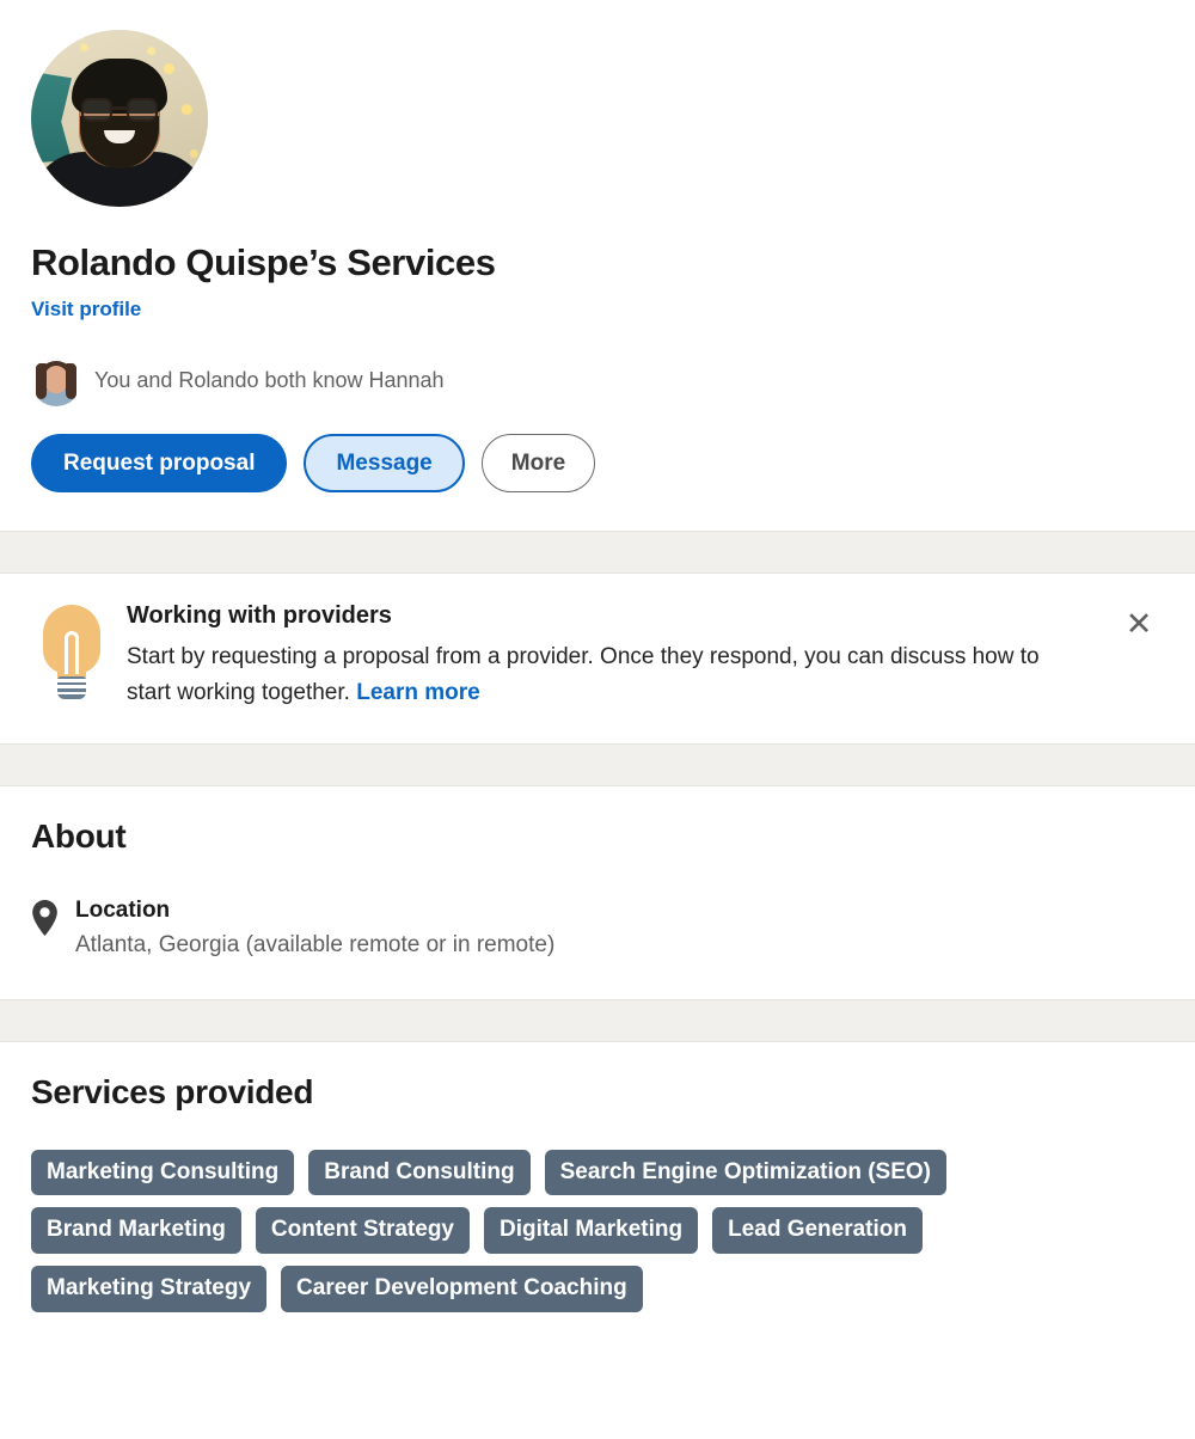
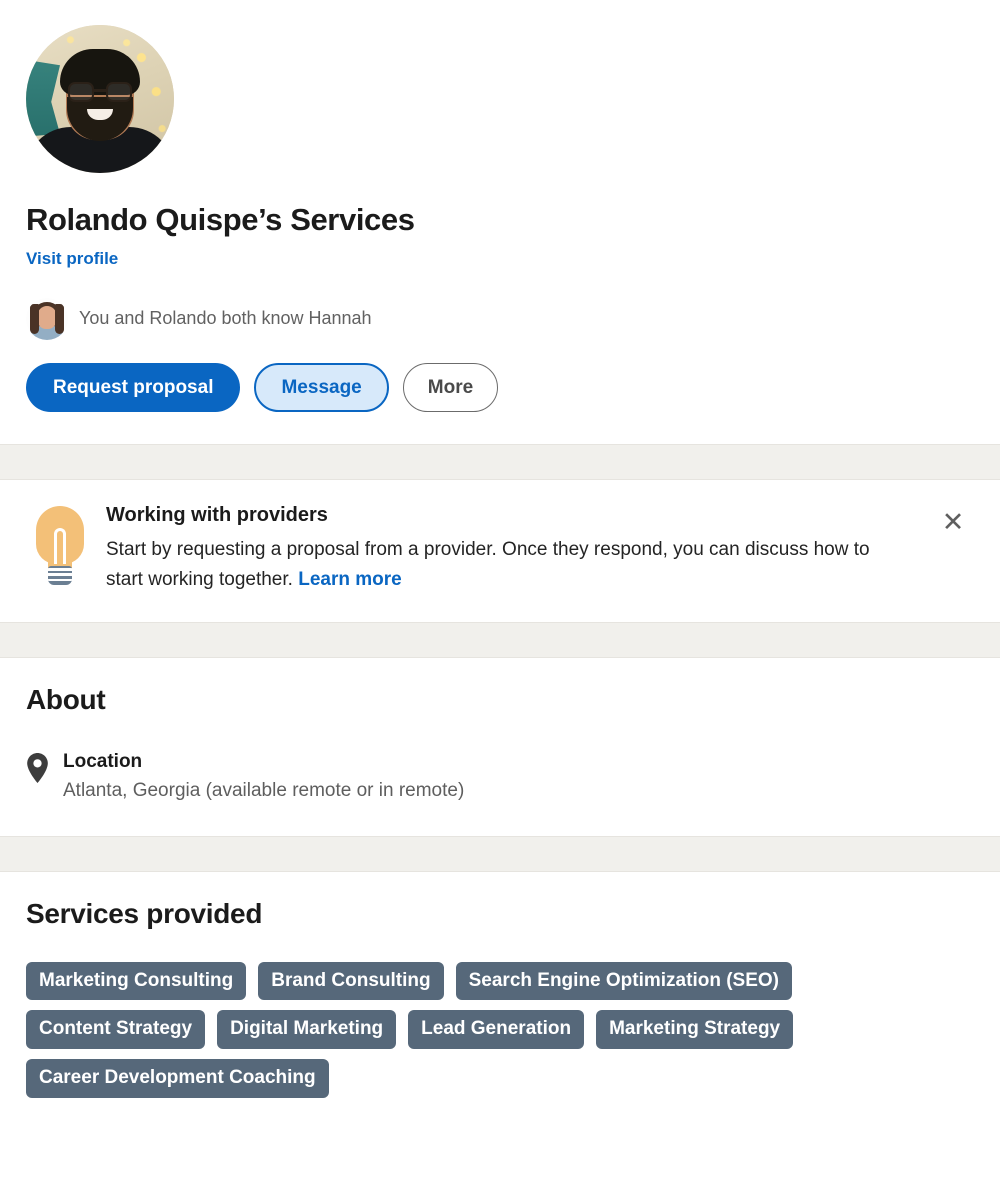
  Rolando Quispe’s Services
  Visit profile
  You and Rolando both know Hannah
  Request proposal
  Message
  More
  Working with providers
  Start by requesting a proposal from a provider. Once they respond, you can discuss how to start working together. Learn more
  ✕
  About
  Location
  Atlanta, Georgia (available remote or in remote)
  Services provided
  Marketing Consulting
  Brand Consulting
  Search Engine Optimization (SEO)
- Brand Marketing
  Content Strategy
  Digital Marketing
  Lead Generation
  Marketing Strategy
  Career Development Coaching
